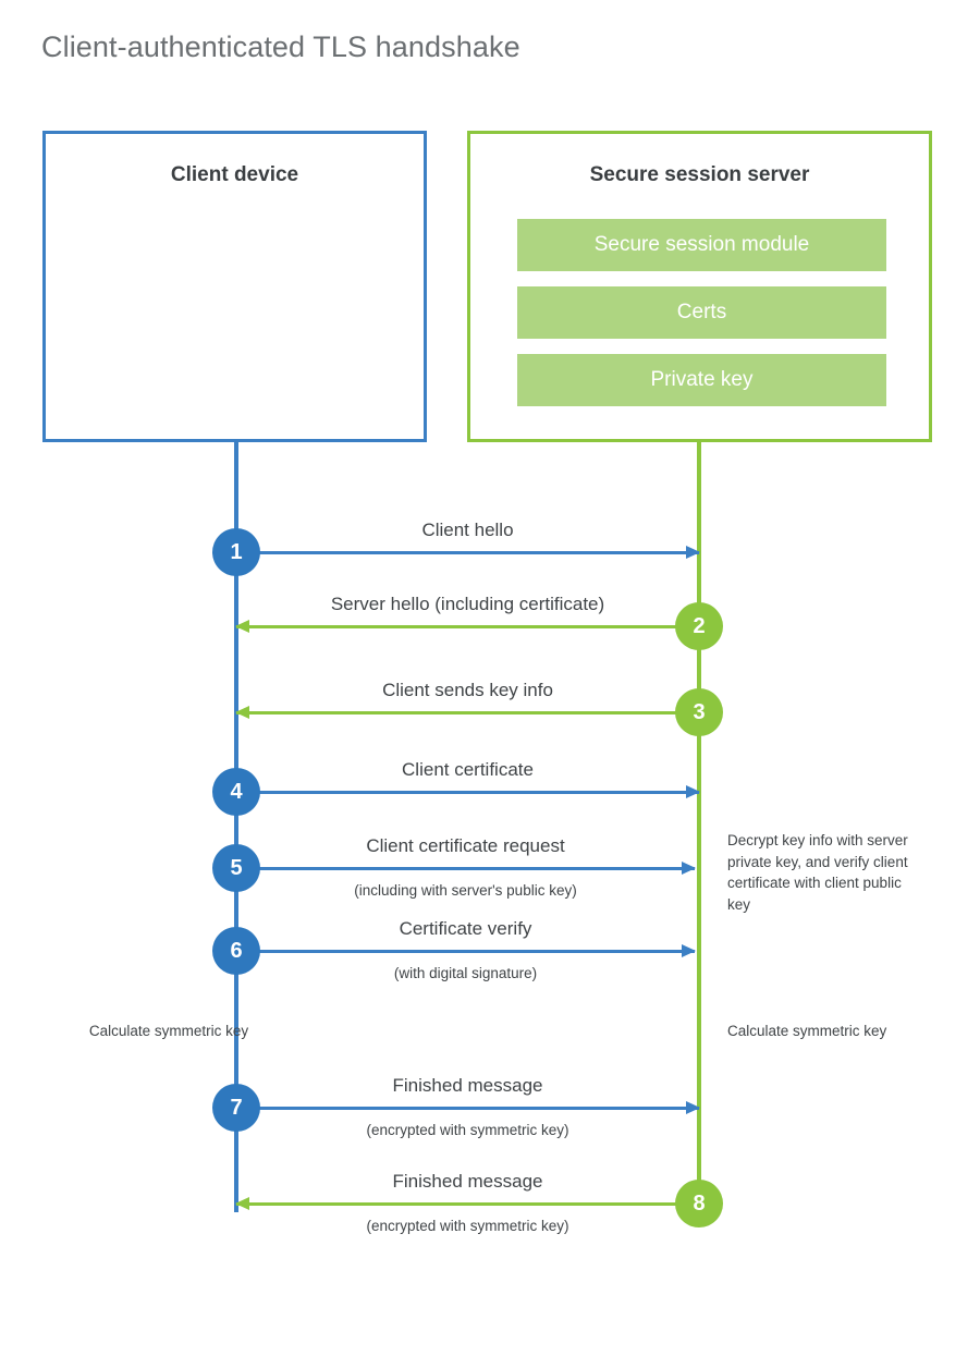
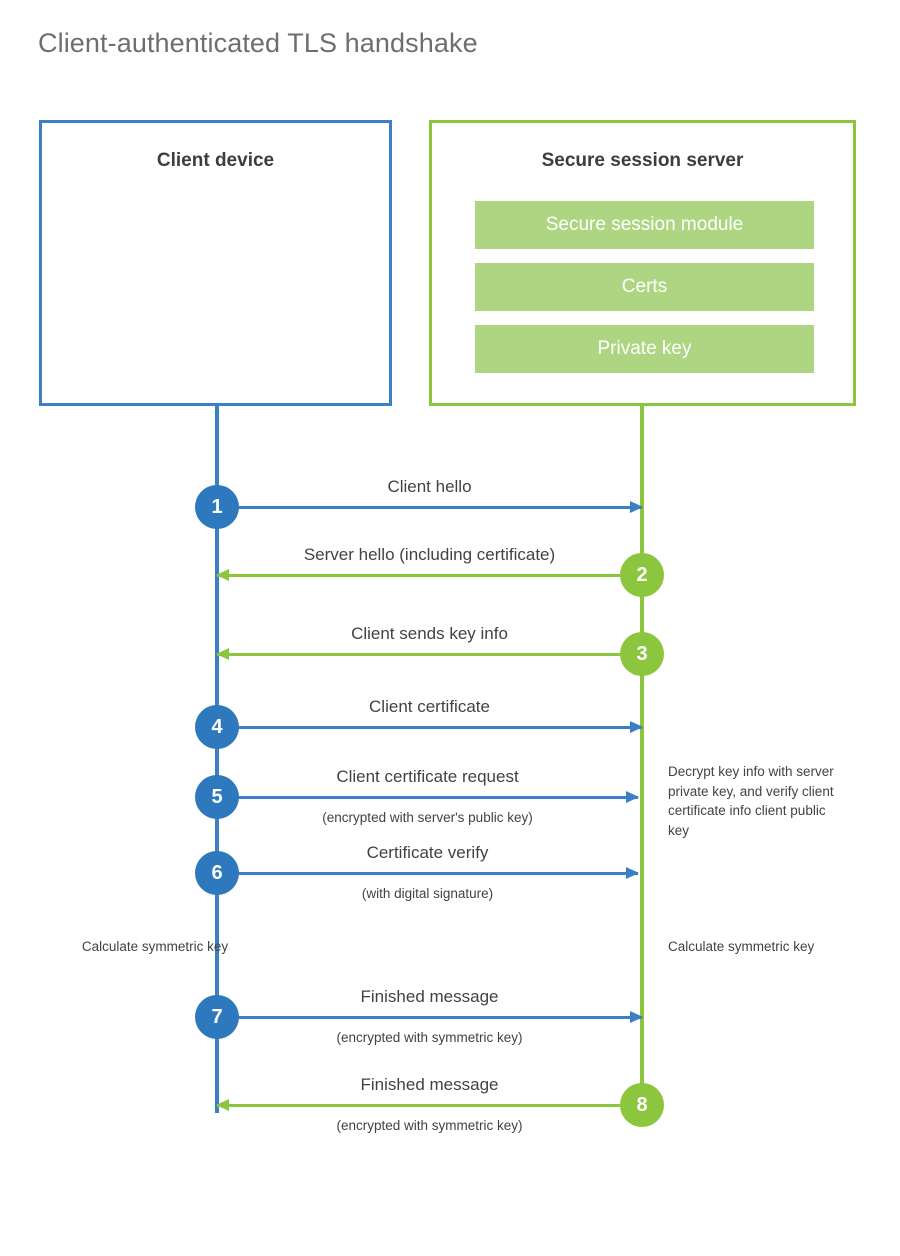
  Client-authenticated TLS handshake
  Client device
  Secure session server
  Secure session module
  Certs
  Private key
  Client hello
  1
  Server hello (including certificate)
  2
  Client sends key info
  3
  Client certificate
  4
  Client certificate request
- (including with server's public key)
+ (encrypted with server's public key)
  5
  Certificate verify
  (with digital signature)
  6
  Finished message
  (encrypted with symmetric key)
  7
  Finished message
  (encrypted with symmetric key)
  8
- Decrypt key info with server private key, and verify client certificate with client public key
+ Decrypt key info with server private key, and verify client certificate info client public key
  Calculate symmetric key
  Calculate symmetric key
